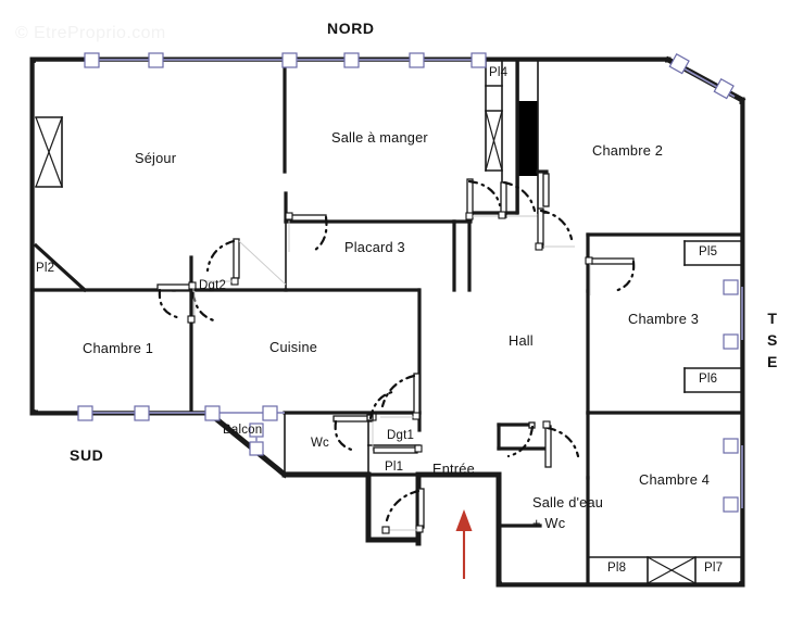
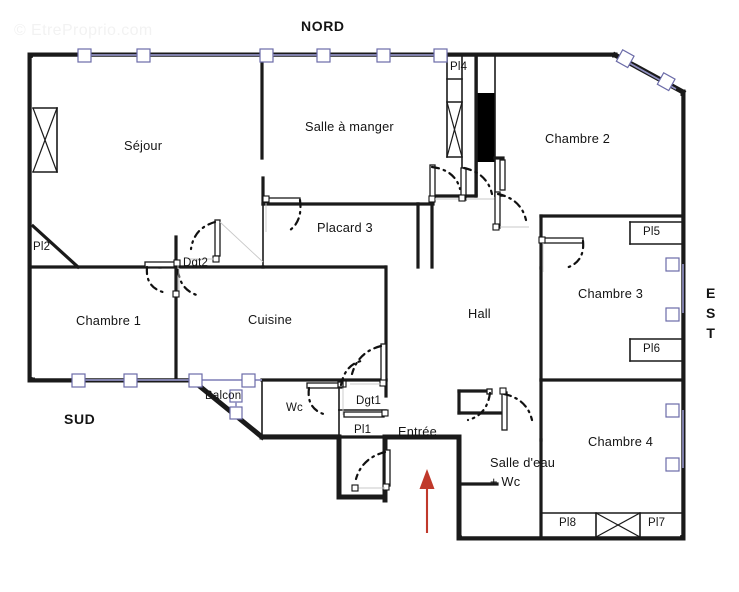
  Séjour
  Salle à manger
  Chambre 2
  Placard 3
  Chambre 1
  Cuisine
  Hall
  Chambre 3
  Chambre 4
  Balcon
  Wc
  Entrée
  Salle d'eau
  + Wc
  Dgt2
  Dgt1
  Pl1
  Pl2
  Pl4
  Pl5
  Pl6
  Pl7
  Pl8
  NORD
  SUD
- T
+ E
  S
- E
+ T
